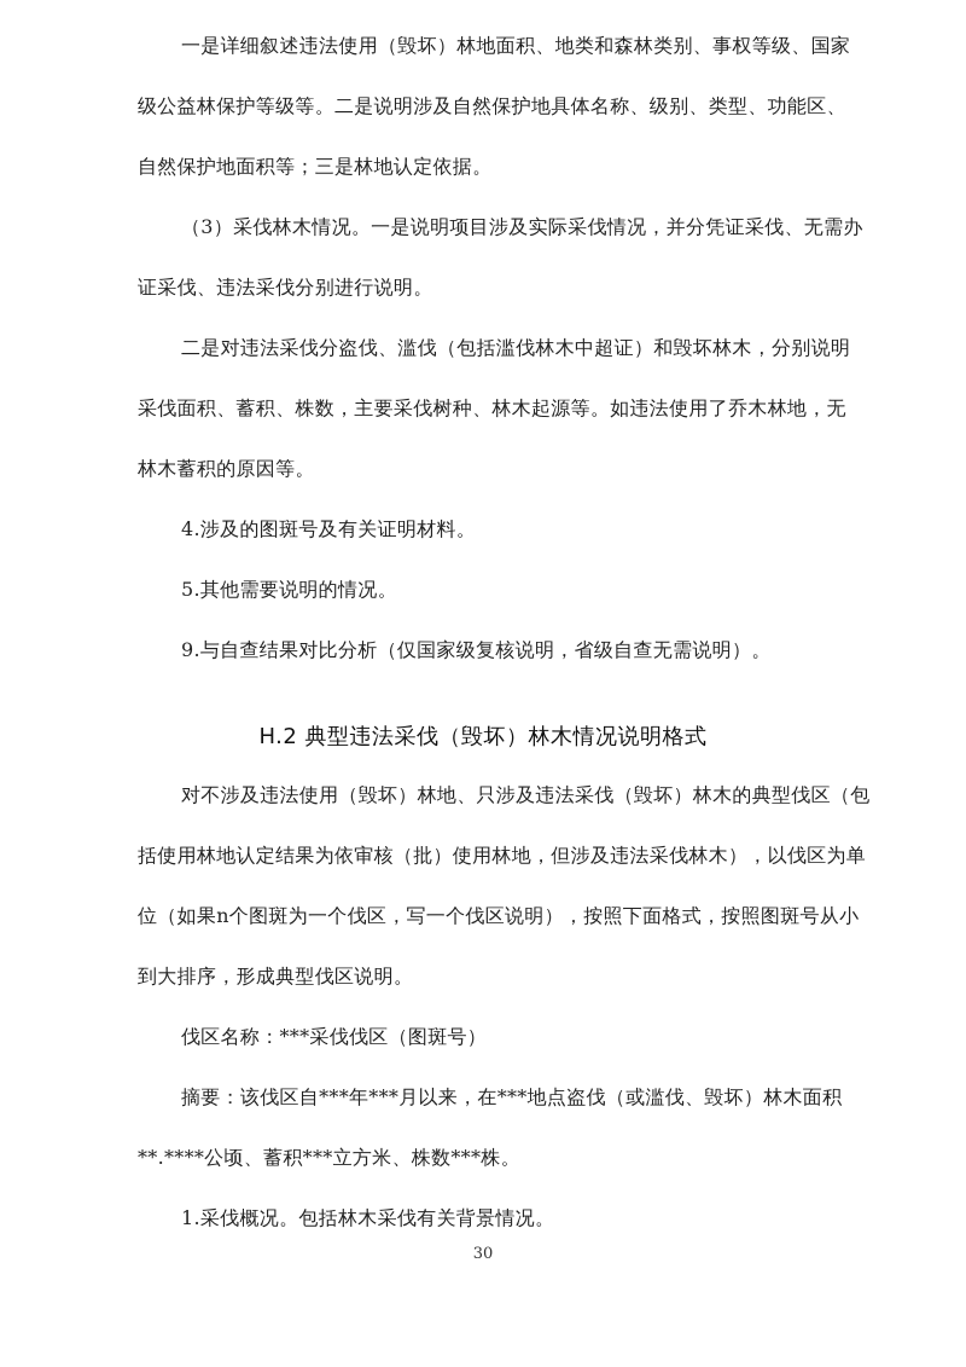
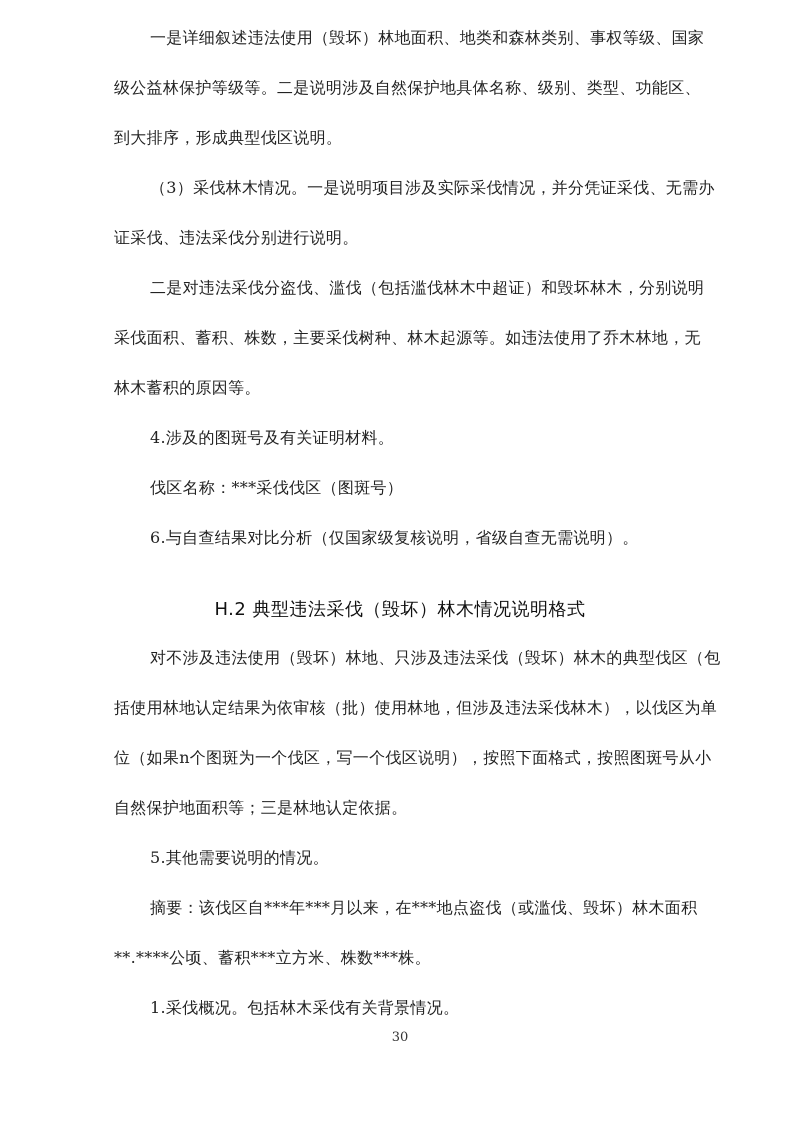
  一是详细叙述违法使用（毁坏）林地面积、地类和森林类别、事权等级、国家
  级公益林保护等级等。二是说明涉及自然保护地具体名称、级别、类型、功能区、
- 自然保护地面积等；三是林地认定依据。
+ 到大排序，形成典型伐区说明。
  （3）采伐林木情况。一是说明项目涉及实际采伐情况，并分凭证采伐、无需办
  证采伐、违法采伐分别进行说明。
  二是对违法采伐分盗伐、滥伐（包括滥伐林木中超证）和毁坏林木，分别说明
  采伐面积、蓄积、株数，主要采伐树种、林木起源等。如违法使用了乔木林地，无
  林木蓄积的原因等。
  4.涉及的图斑号及有关证明材料。
- 5.其他需要说明的情况。
+ 伐区名称：***采伐伐区（图斑号）
- 9.与自查结果对比分析（仅国家级复核说明，省级自查无需说明）。
+ 6.与自查结果对比分析（仅国家级复核说明，省级自查无需说明）。
  对不涉及违法使用（毁坏）林地、只涉及违法采伐（毁坏）林木的典型伐区（包
  括使用林地认定结果为依审核（批）使用林地，但涉及违法采伐林木），以伐区为单
  位（如果n个图斑为一个伐区，写一个伐区说明），按照下面格式，按照图斑号从小
- 到大排序，形成典型伐区说明。
+ 自然保护地面积等；三是林地认定依据。
- 伐区名称：***采伐伐区（图斑号）
+ 5.其他需要说明的情况。
  摘要：该伐区自***年***月以来，在***地点盗伐（或滥伐、毁坏）林木面积
  **.****公顷、蓄积***立方米、株数***株。
  1.采伐概况。包括林木采伐有关背景情况。
  H.2 典型违法采伐（毁坏）林木情况说明格式
  30
